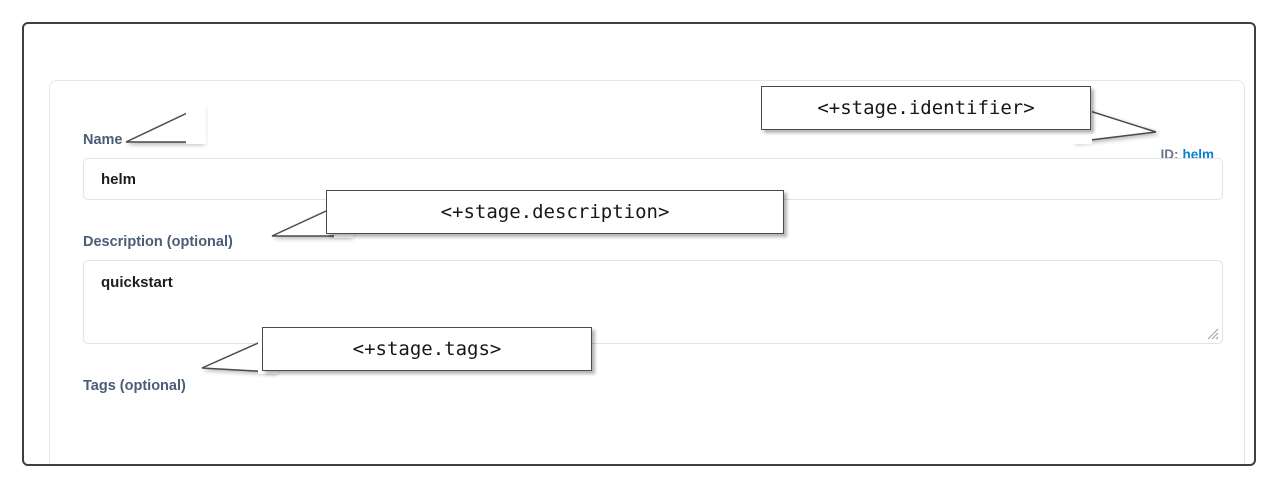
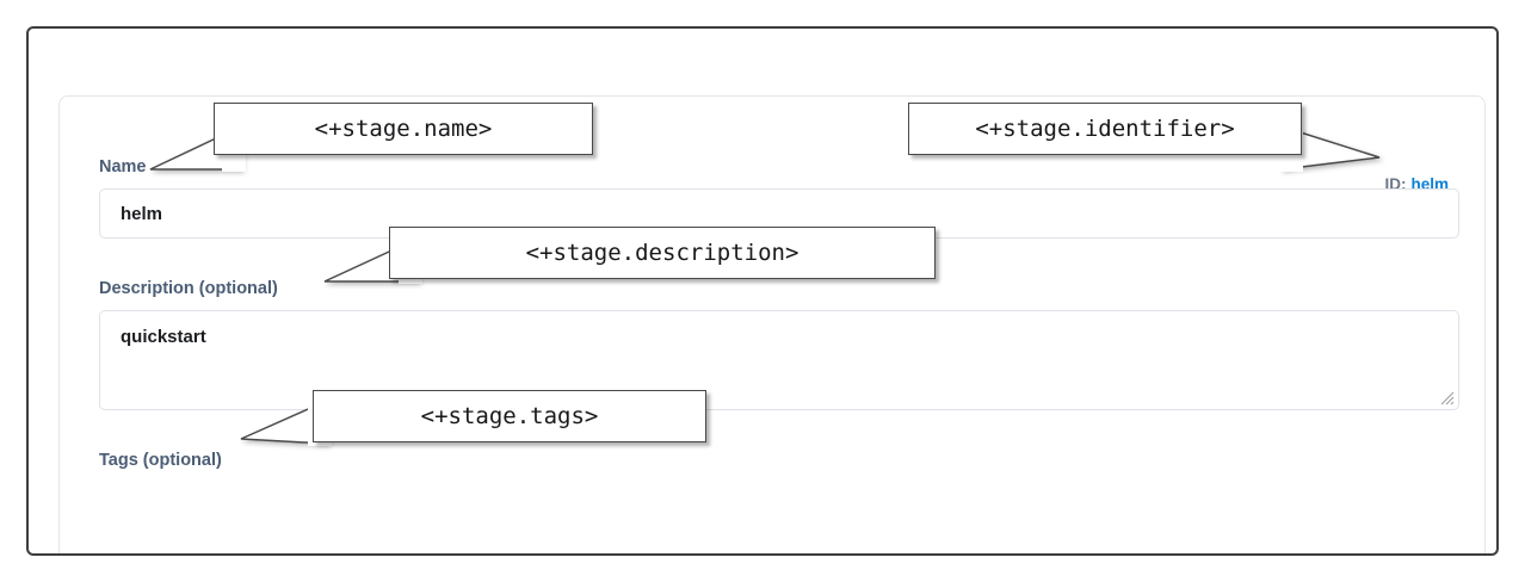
  ID: helm
  Name helm
  Description (optional)
  quickstart
  Tags (optional)
+ <+stage.name>
  <+stage.identifier>
  <+stage.description>
  <+stage.tags>
